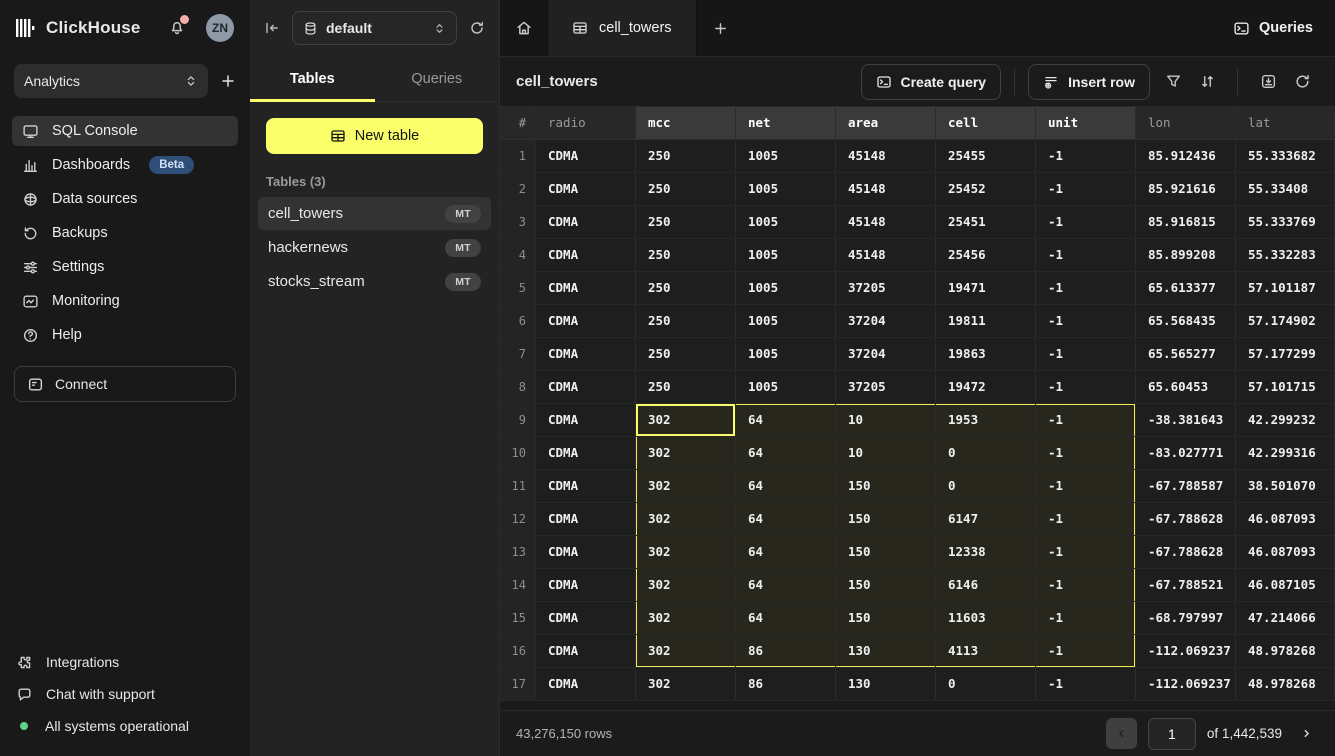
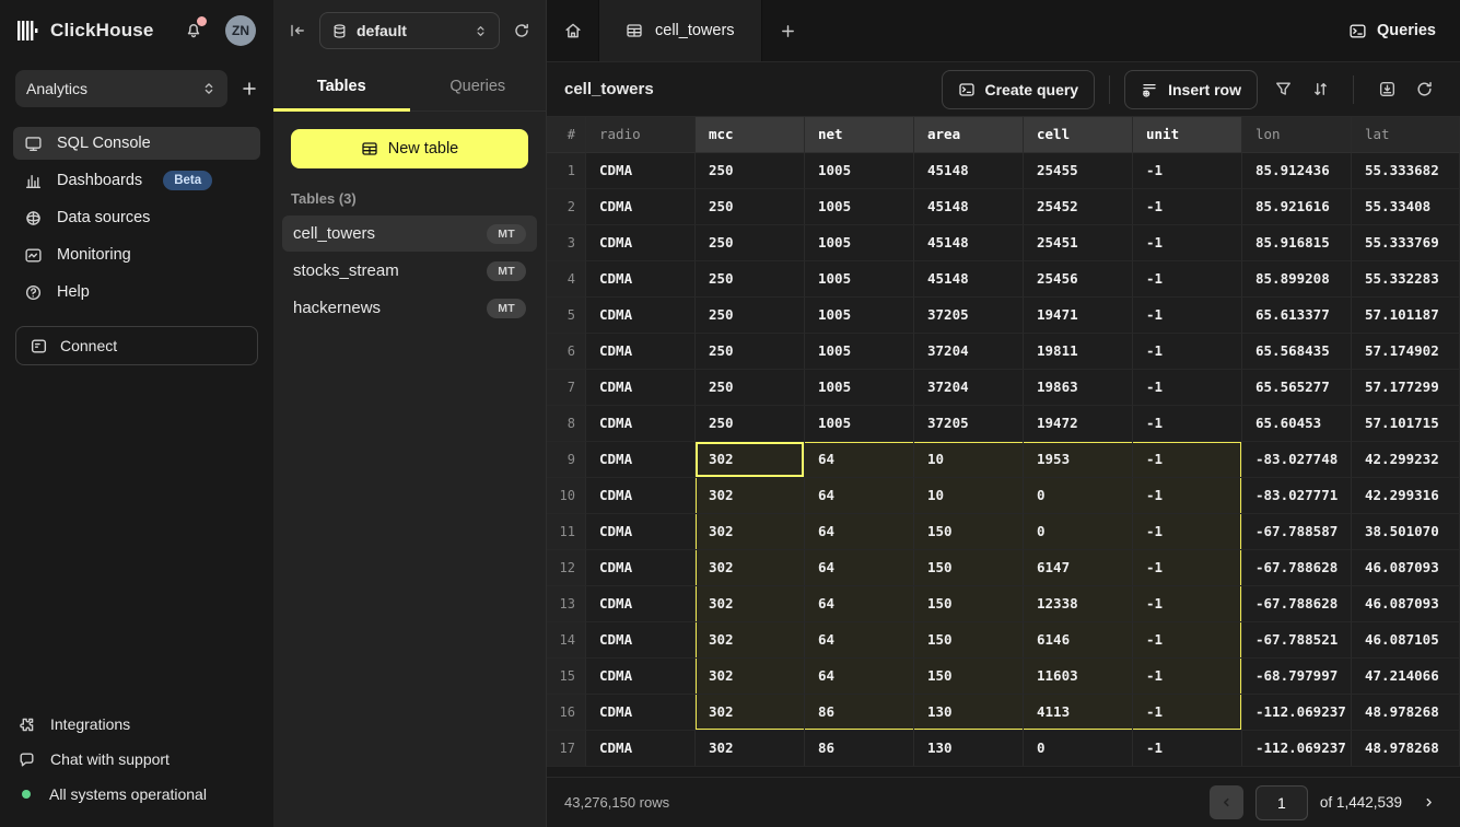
  ClickHouse
  ZN
  Analytics
  SQL Console
  Dashboards
  Beta
  Data sources
- Backups
- Settings
  Monitoring
  Help
  Connect
  Integrations
  Chat with support
  All systems operational
  default
  Tables
  Queries
  New table
  Tables (3)
  cell_towers
  MT
- hackernews
+ stocks_stream
  MT
- stocks_stream
+ hackernews
  MT
  cell_towers
  Queries
  cell_towers
  Create query
  Insert row
  #
  radio
  mcc
  net
  area
  cell
  unit
  lon
  lat
  1
  CDMA
  250
  1005
  45148
  25455
  -1
  85.912436
  55.333682
  2
  CDMA
  250
  1005
  45148
  25452
  -1
  85.921616
  55.33408
  3
  CDMA
  250
  1005
  45148
  25451
  -1
  85.916815
  55.333769
  4
  CDMA
  250
  1005
  45148
  25456
  -1
  85.899208
  55.332283
  5
  CDMA
  250
  1005
  37205
  19471
  -1
  65.613377
  57.101187
  6
  CDMA
  250
  1005
  37204
  19811
  -1
  65.568435
  57.174902
  7
  CDMA
  250
  1005
  37204
  19863
  -1
  65.565277
  57.177299
  8
  CDMA
  250
  1005
  37205
  19472
  -1
  65.60453
  57.101715
  9
  CDMA
  302
  64
  10
  1953
  -1
- -38.381643
+ -83.027748
  42.299232
  10
  CDMA
  302
  64
  10
  0
  -1
  -83.027771
  42.299316
  11
  CDMA
  302
  64
  150
  0
  -1
  -67.788587
  38.501070
  12
  CDMA
  302
  64
  150
  6147
  -1
  -67.788628
  46.087093
  13
  CDMA
  302
  64
  150
  12338
  -1
  -67.788628
  46.087093
  14
  CDMA
  302
  64
  150
  6146
  -1
  -67.788521
  46.087105
  15
  CDMA
  302
  64
  150
  11603
  -1
  -68.797997
  47.214066
  16
  CDMA
  302
  86
  130
  4113
  -1
  -112.069237
  48.978268
  17
  CDMA
  302
  86
  130
  0
  -1
  -112.069237
  48.978268
  43,276,150 rows
  1
  of 1,442,539
